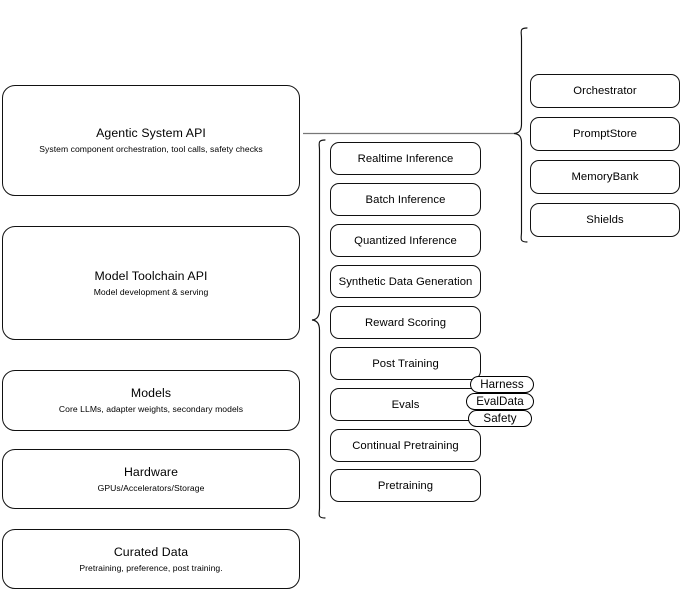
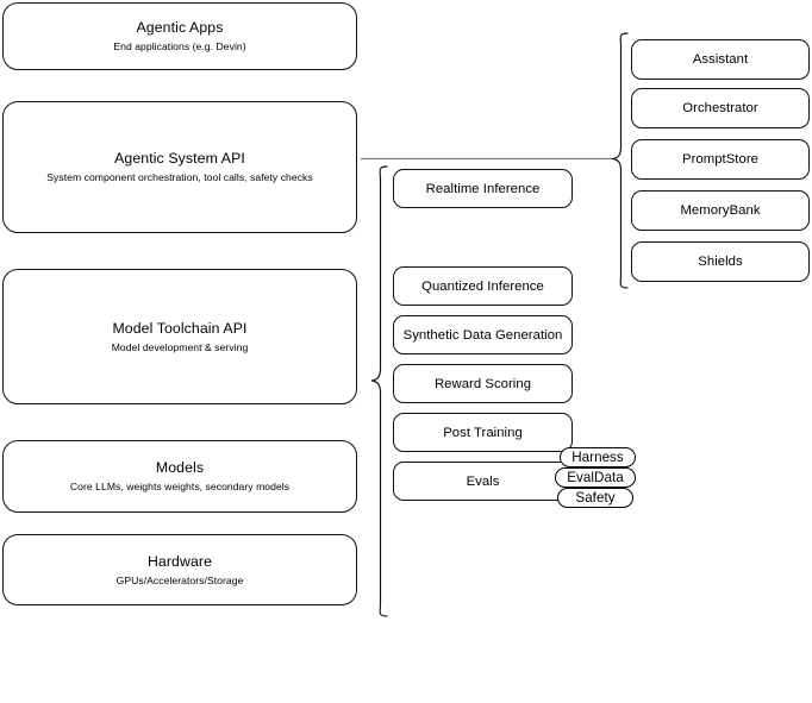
+ Agentic Apps
+ End applications (e.g. Devin)
  Agentic System API
  System component orchestration, tool calls, safety checks
  Model Toolchain API
  Model development & serving
  Models
- Core LLMs, adapter weights, secondary models
+ Core LLMs, weights weights, secondary models
  Hardware
  GPUs/Accelerators/Storage
- Curated Data
- Pretraining, preference, post training.
  Realtime Inference
- Batch Inference
  Quantized Inference
  Synthetic Data Generation
  Reward Scoring
  Post Training
  Evals
- Continual Pretraining
- Pretraining
  Harness
  EvalData
  Safety
+ Assistant
  Orchestrator
  PromptStore
  MemoryBank
  Shields
